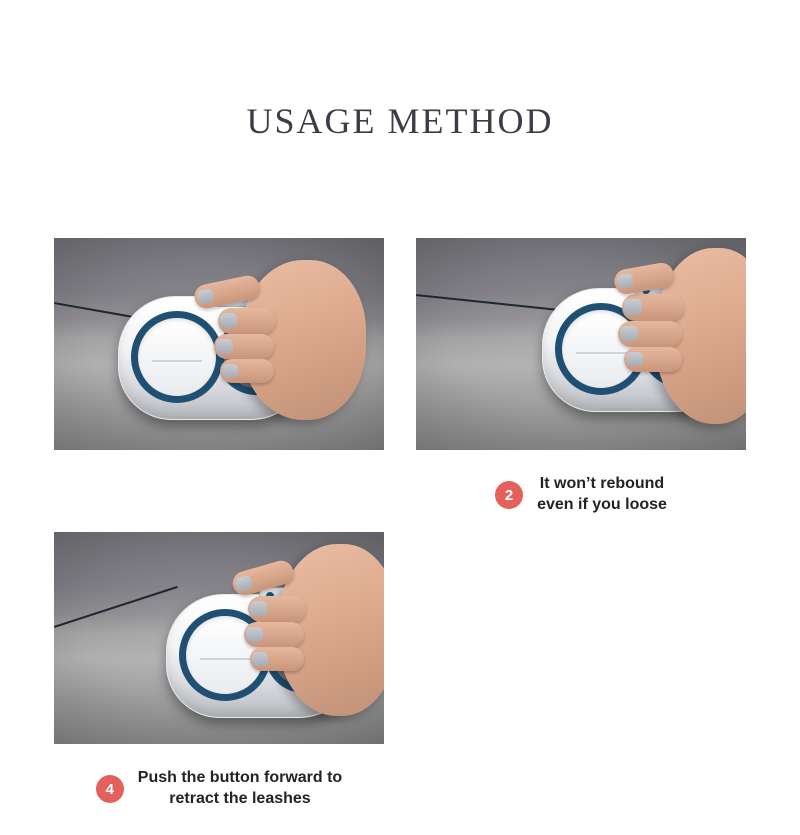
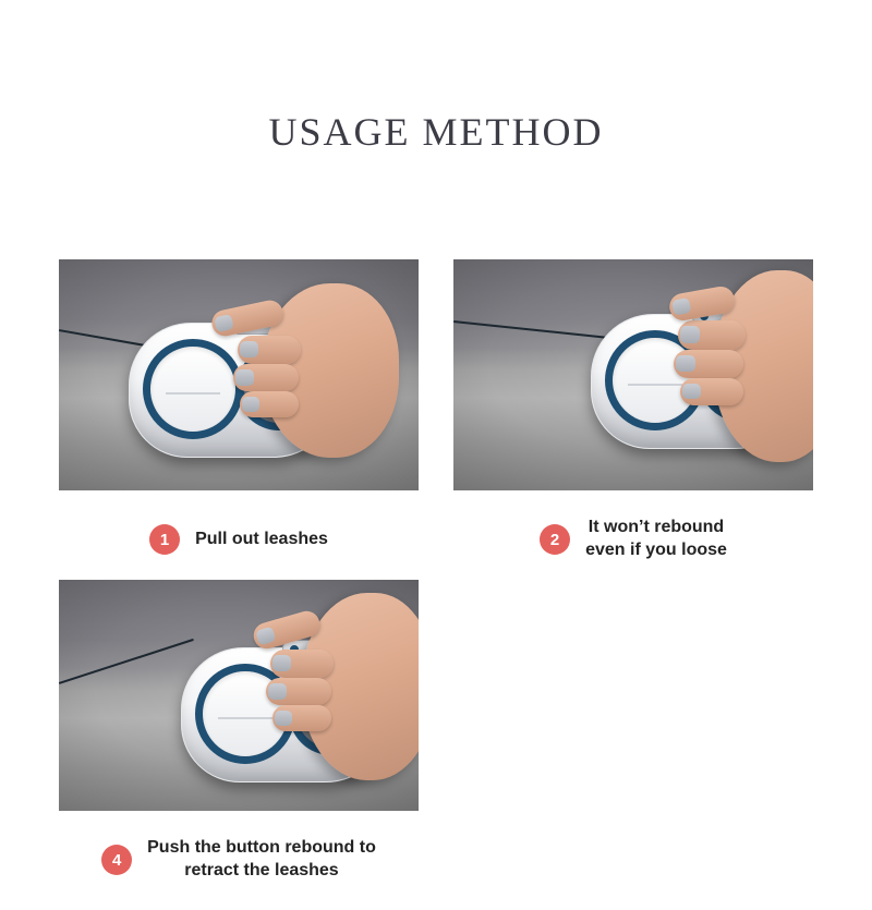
  USAGE METHOD
+ 1
+ Pull out leashes
  2
  It won’t rebound
  even if you loose
  4
- Push the button forward to
+ Push the button rebound to
  retract the leashes
